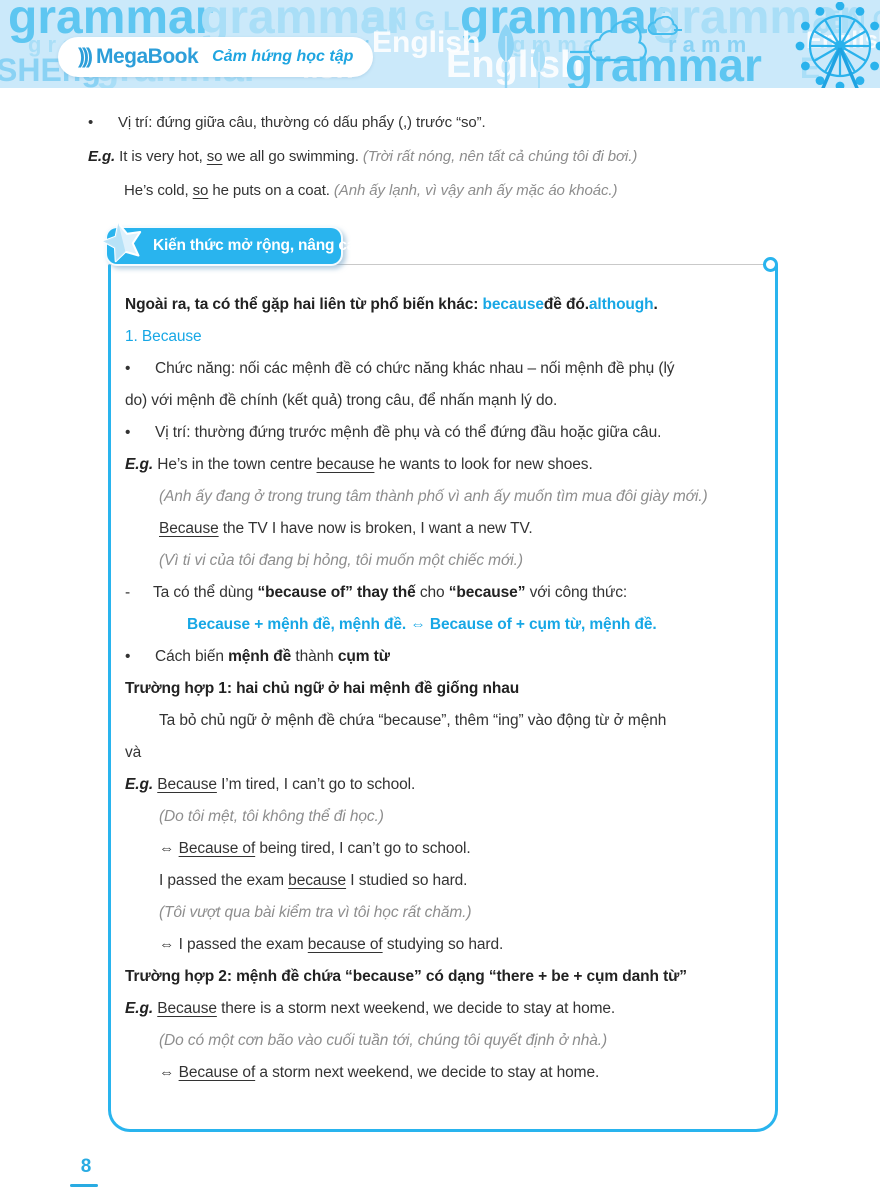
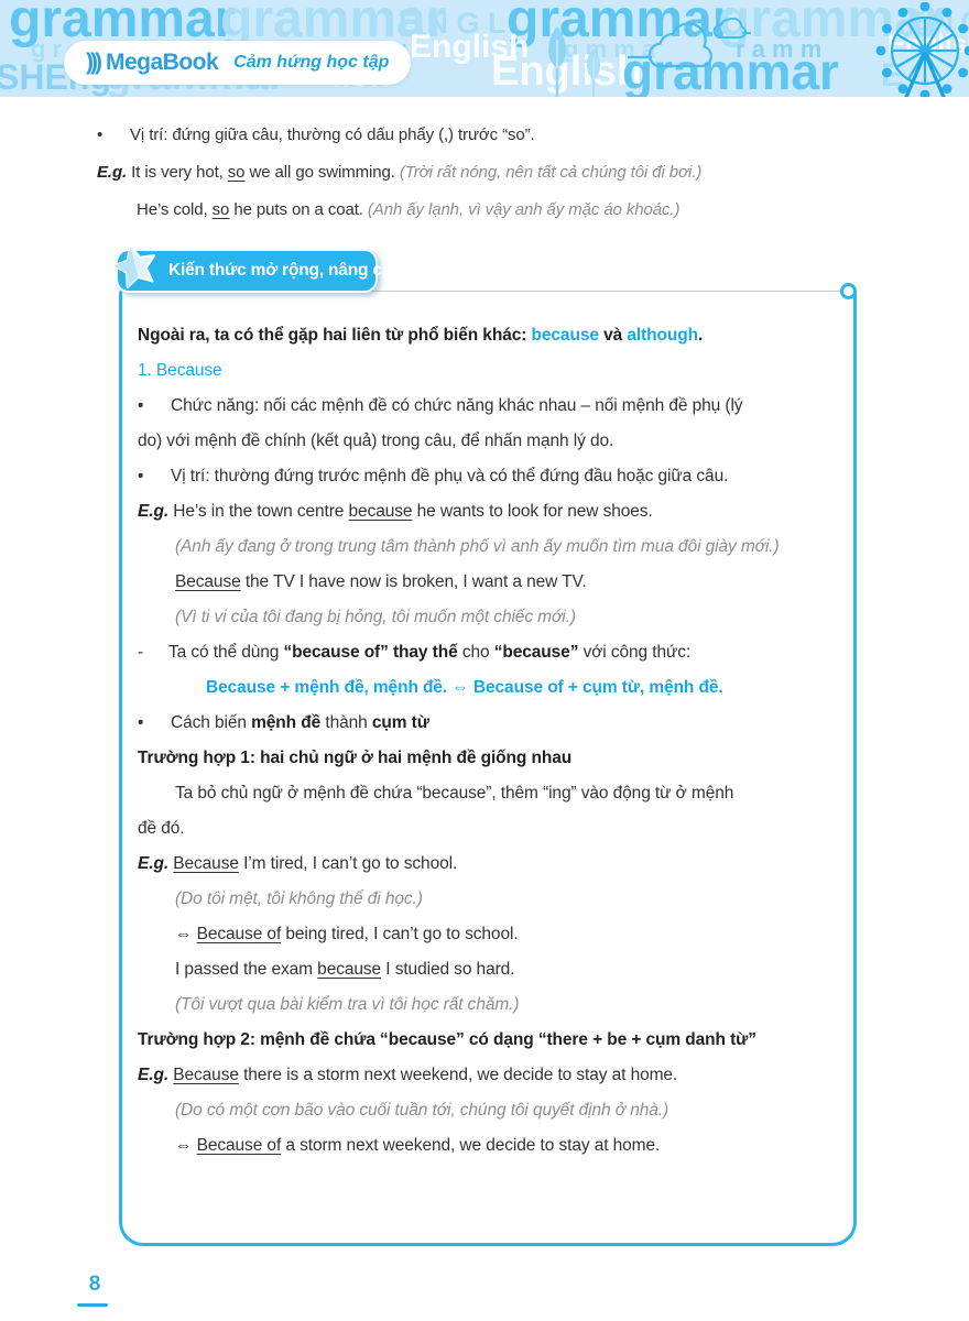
  grammar
  grammar
  E N G L
  grammar
  ramma
  English
  g m m a
  r a m m
  Enlish
  grammar
  E
  )))
  MegaBook
  Cảm hứng học tập
  • Vị trí: đứng giữa câu, thường có dấu phẩy (,) trước “so”.
  E.g. It is very hot, so we all go swimming. (Trời rất nóng, nên tất cả chúng tôi đi bơi.)
  He’s cold, so he puts on a coat. (Anh ấy lạnh, vì vậy anh ấy mặc áo khoác.)
  Kiến thức mở rộng, nâng cao
- Ngoài ra, ta có thể gặp hai liên từ phổ biến khác: becauseđề đó.although.
+ Ngoài ra, ta có thể gặp hai liên từ phổ biến khác: because và although.
  1. Because
  • Chức năng: nối các mệnh đề có chức năng khác nhau – nối mệnh đề phụ (lý
  do) với mệnh đề chính (kết quả) trong câu, để nhấn mạnh lý do.
  • Vị trí: thường đứng trước mệnh đề phụ và có thể đứng đầu hoặc giữa câu.
  E.g. He’s in the town centre because he wants to look for new shoes.
  (Anh ấy đang ở trong trung tâm thành phố vì anh ấy muốn tìm mua đôi giày mới.)
  Because the TV I have now is broken, I want a new TV.
  (Vì ti vi của tôi đang bị hỏng, tôi muốn một chiếc mới.)
  - Ta có thể dùng “because of” thay thế cho “because” với công thức:
  Because + mệnh đề, mệnh đề. ⇔ Because of + cụm từ, mệnh đề.
  • Cách biến mệnh đề thành cụm từ
  Trường hợp 1: hai chủ ngữ ở hai mệnh đề giống nhau
  Ta bỏ chủ ngữ ở mệnh đề chứa “because”, thêm “ing” vào động từ ở mệnh
- và
+ đề đó.
  E.g. Because I’m tired, I can’t go to school.
  (Do tôi mệt, tôi không thể đi học.)
  ⇔ Because of being tired, I can’t go to school.
  I passed the exam because I studied so hard.
  (Tôi vượt qua bài kiểm tra vì tôi học rất chăm.)
- ⇔ I passed the exam because of studying so hard.
  Trường hợp 2: mệnh đề chứa “because” có dạng “there + be + cụm danh từ”
  E.g. Because there is a storm next weekend, we decide to stay at home.
  (Do có một cơn bão vào cuối tuần tới, chúng tôi quyết định ở nhà.)
  ⇔ Because of a storm next weekend, we decide to stay at home.
  8
